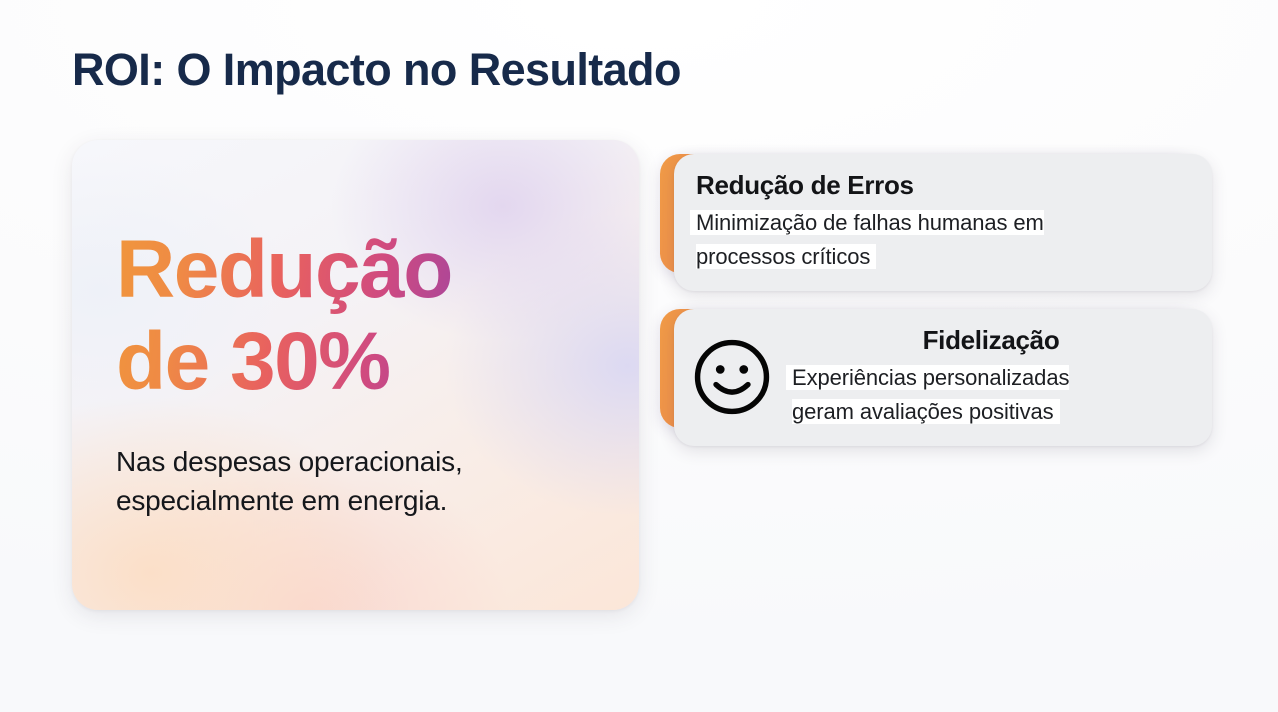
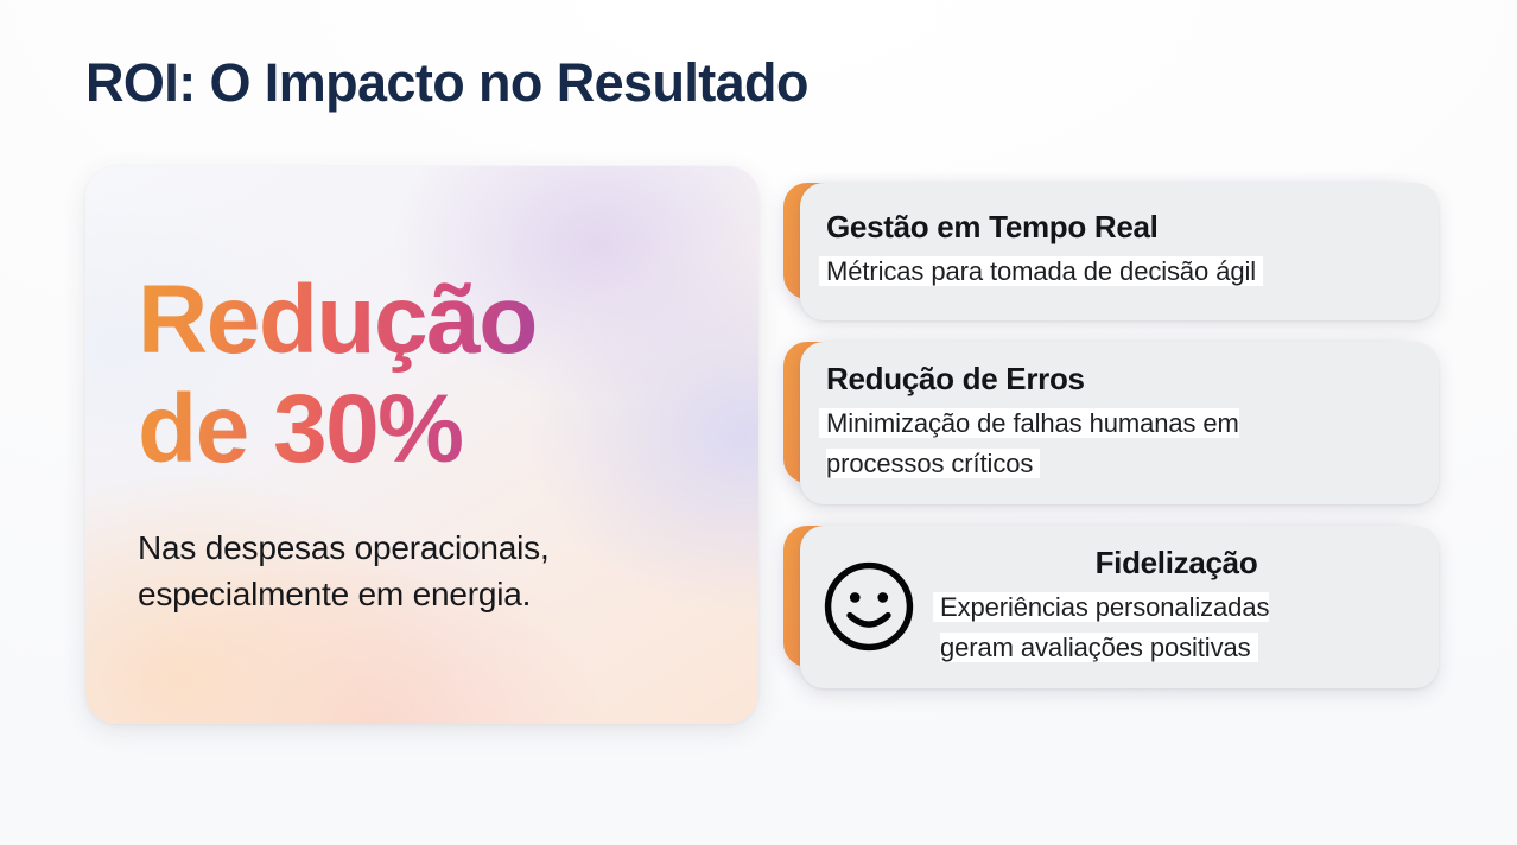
  ROI: O Impacto no Resultado
  Redução
  de 30%
  Nas despesas operacionais,
  especialmente em energia.
+ Gestão em Tempo Real
+ Métricas para tomada de decisão ágil
  Redução de Erros
  Minimização de falhas humanas em
  processos críticos
  Fidelização
  Experiências personalizadas
  geram avaliações positivas
